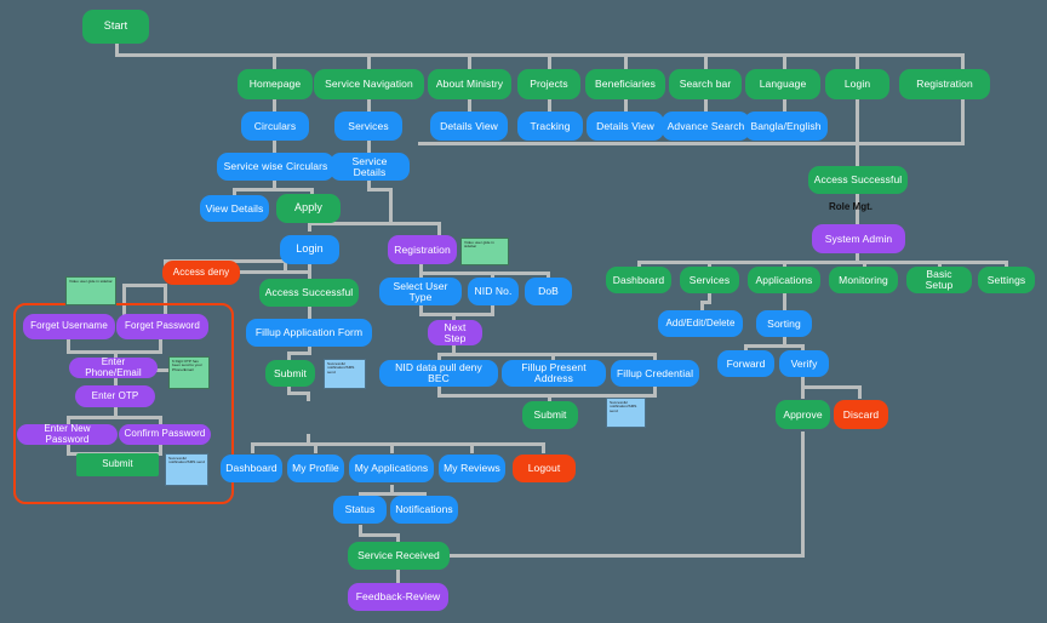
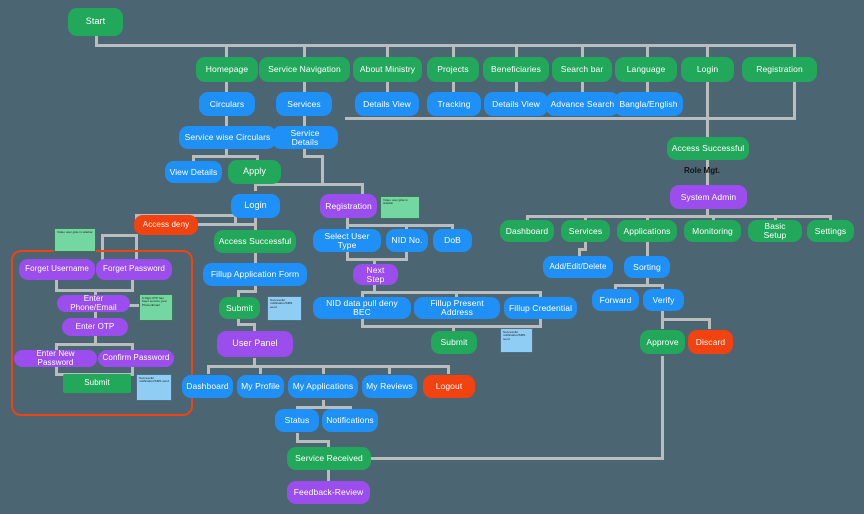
  Start
  Homepage
  Service Navigation
  About Ministry
  Projects
  Beneficiaries
  Search bar
  Language
  Login
  Registration
  Circulars
  Services
  Details View
  Tracking
  Details View
  Advance Search
  Bangla/English
  Service wise Circulars
  Service Details
  View Details
  Apply
  Access Successful
  Role Mgt.
  System Admin
  Access deny
  Login
  Registration
  Access Successful
  Select User Type
  NID No.
  DoB
  Dashboard
  Services
  Applications
  Monitoring
  Basic Setup
  Settings
  Add/Edit/Delete
  Sorting
  Fillup Application Form
  Next Step
  Forward
  Verify
  Submit
  NID data pull deny BEC
  Fillup Present Address
  Fillup Credential
  Approve
  Discard
+ User Panel
  Submit
  Forget Username
  Forget Password
  Enter Phone/Email
  Enter OTP
  Enter New Password
  Confirm Password
  Submit
  Dashboard
  My Profile
  My Applications
  My Reviews
  Logout
  Status
  Notifications
  Service Received
  Feedback-Review
